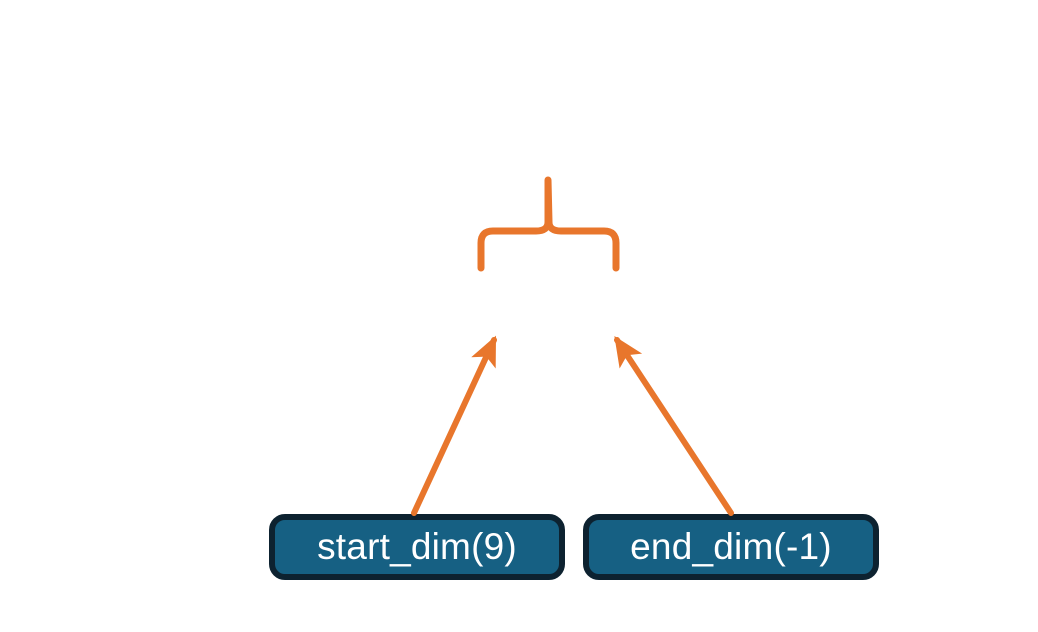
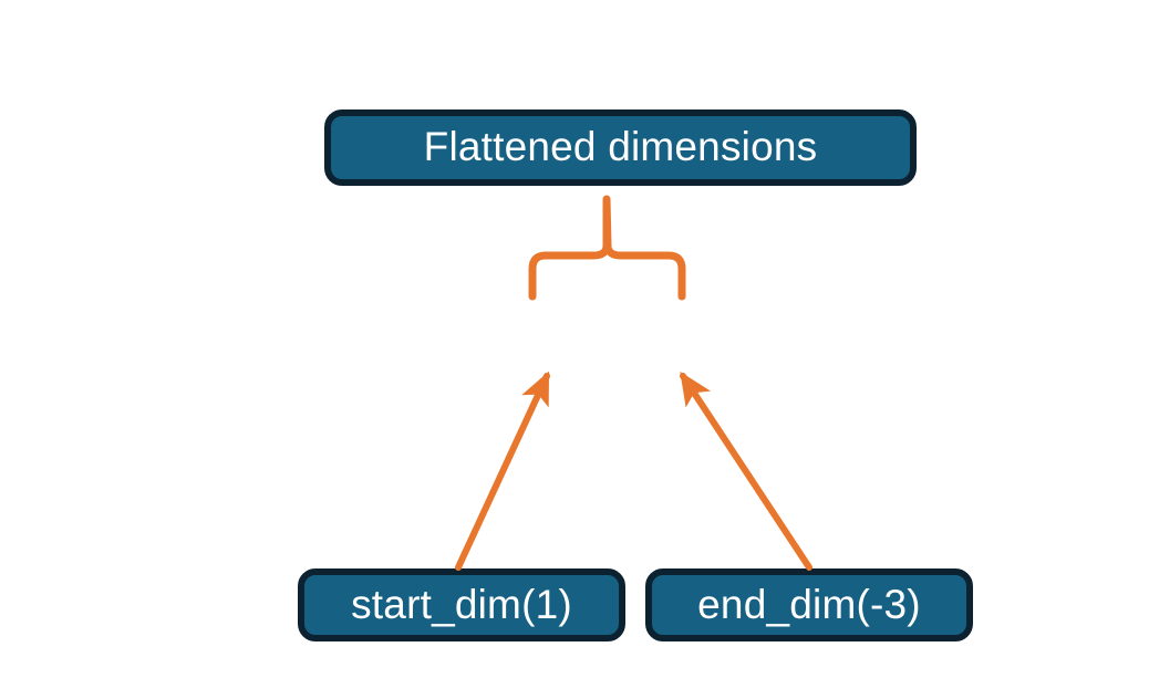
+ Flattened dimensions
- start_dim(9)
+ start_dim(1)
- end_dim(-1)
+ end_dim(-3)
